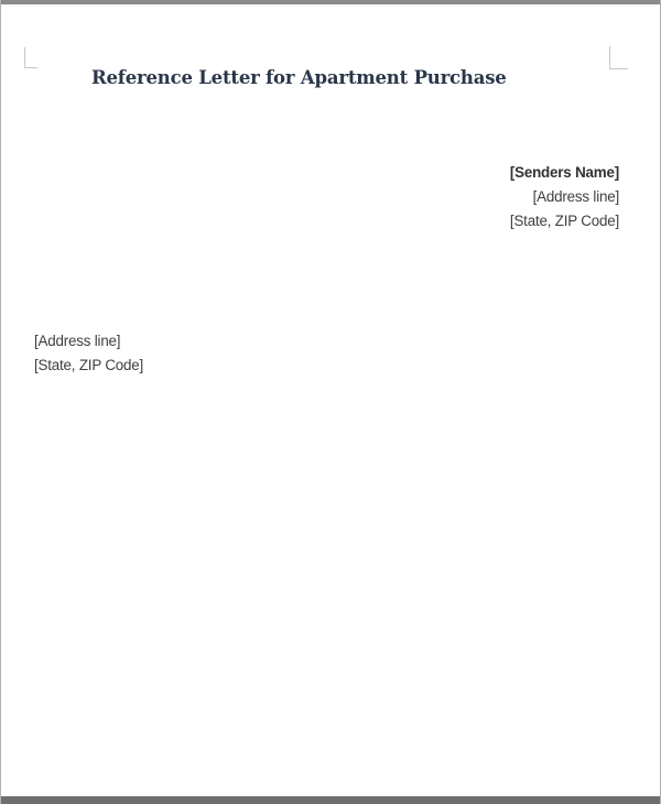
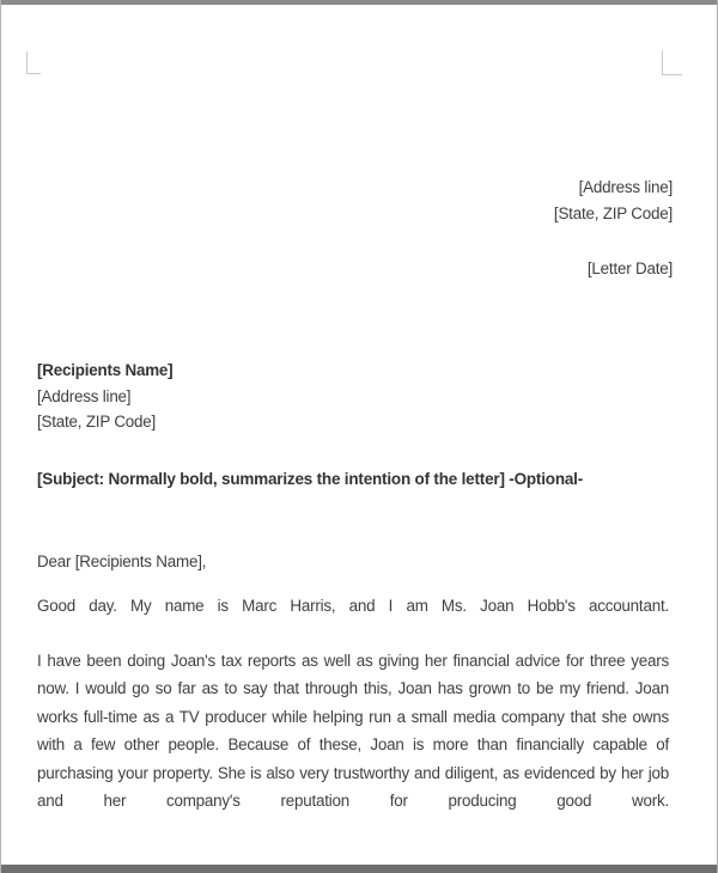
- Reference Letter for Apartment Purchase
- [Senders Name]
  [Address line]
  [State, ZIP Code]
+ [Letter Date]
+ [Recipients Name]
  [Address line]
  [State, ZIP Code]
+ [Subject: Normally bold, summarizes the intention of the letter] -Optional-
+ Dear [Recipients Name],
+ Good day. My name is Marc Harris, and I am Ms. Joan Hobb's accountant.
+ I have been doing Joan's tax reports as well as giving her financial advice for three years now. I would go so far as to say that through this, Joan has grown to be my friend. Joan works full-time as a TV producer while helping run a small media company that she owns with a few other people. Because of these, Joan is more than financially capable of purchasing your property. She is also very trustworthy and diligent, as evidenced by her job and her company's reputation for producing good work.
